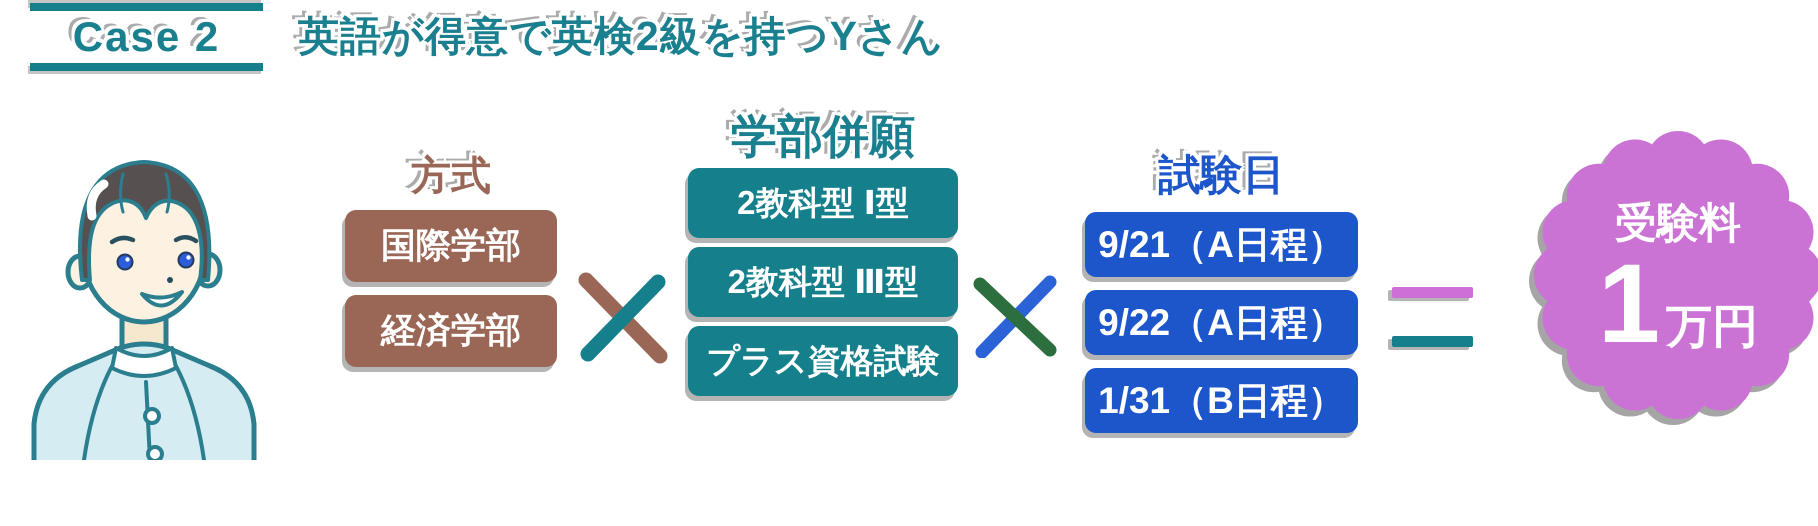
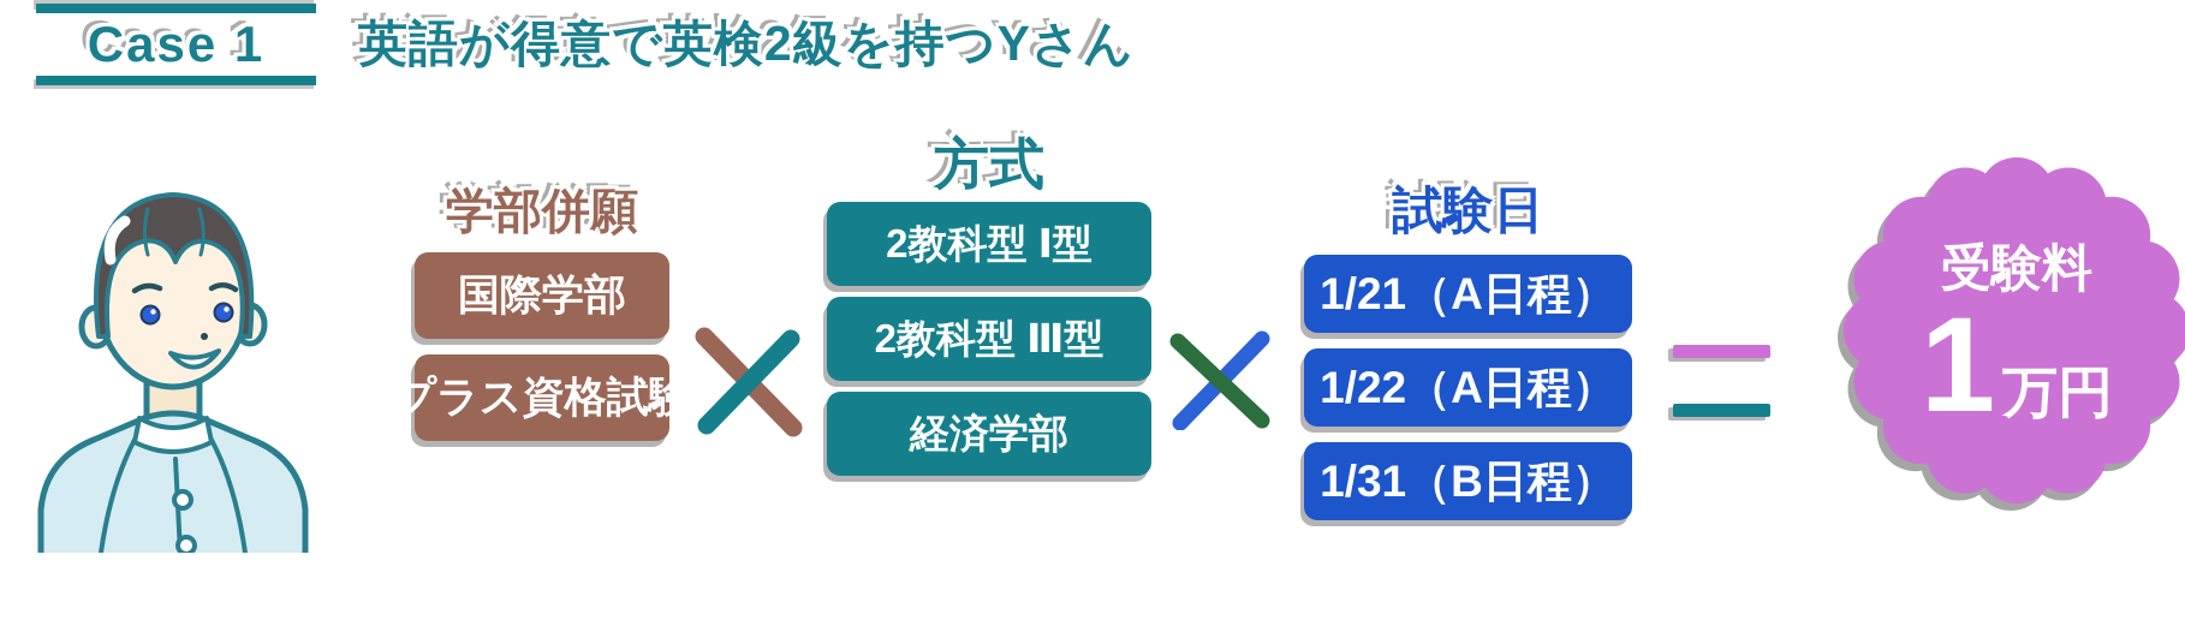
- Case 2
+ Case 1
  英語が得意で英検2級を持つYさん
- 方式
+ 学部併願
  国際学部
- 経済学部
+ プラス資格試験
- 学部併願
+ 方式
  2教科型 Ⅰ型
  2教科型 Ⅲ型
- プラス資格試験
+ 経済学部
  試験日
- 9/21（A日程）
+ 1/21（A日程）
- 9/22（A日程）
+ 1/22（A日程）
  1/31（B日程）
  受験料
  1
  万円
